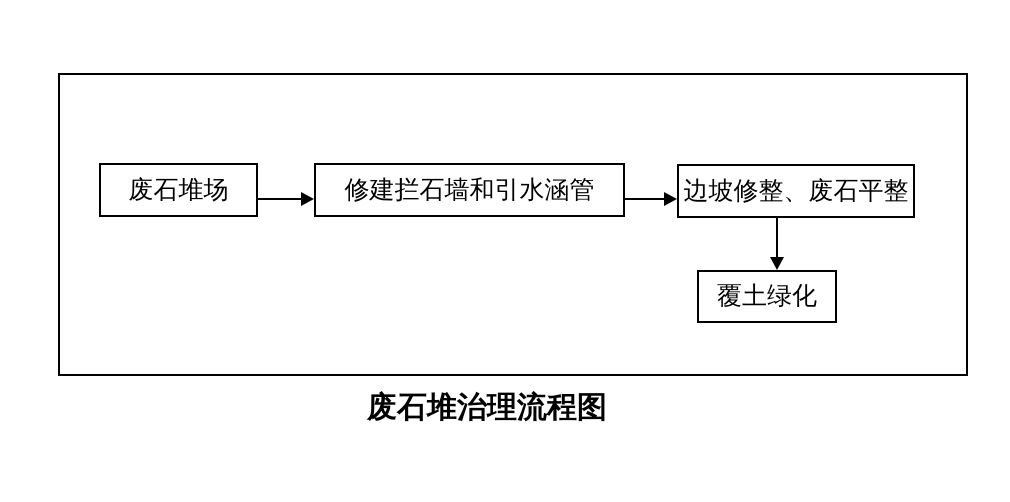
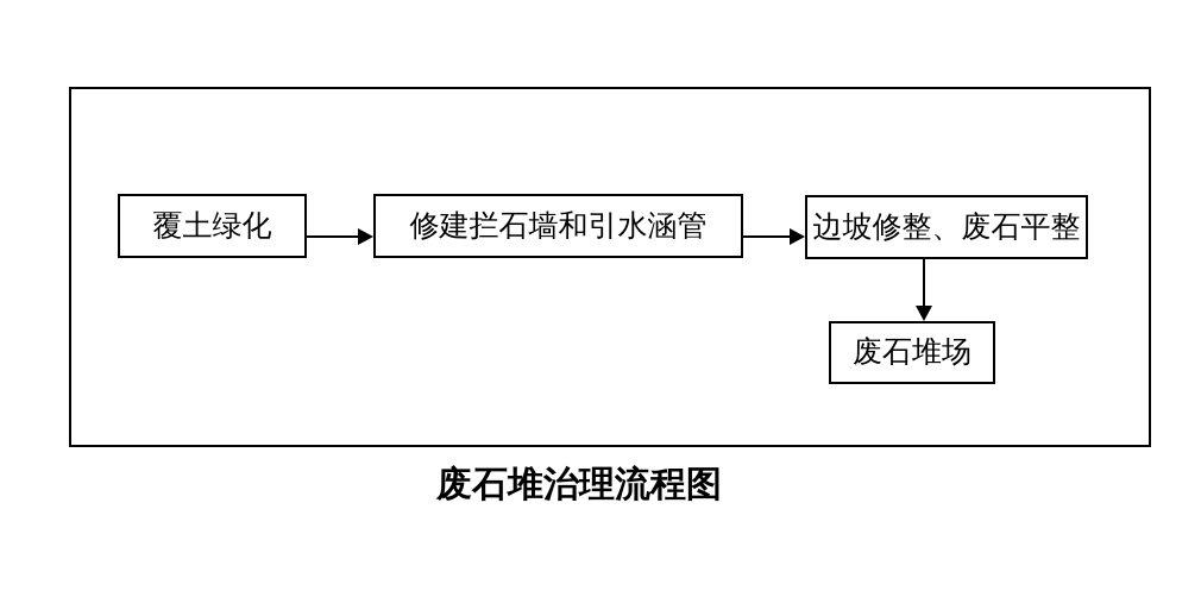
- 废石堆场
+ 覆土绿化
  修建拦石墙和引水涵管
  边坡修整、废石平整
- 覆土绿化
+ 废石堆场
  废石堆治理流程图
